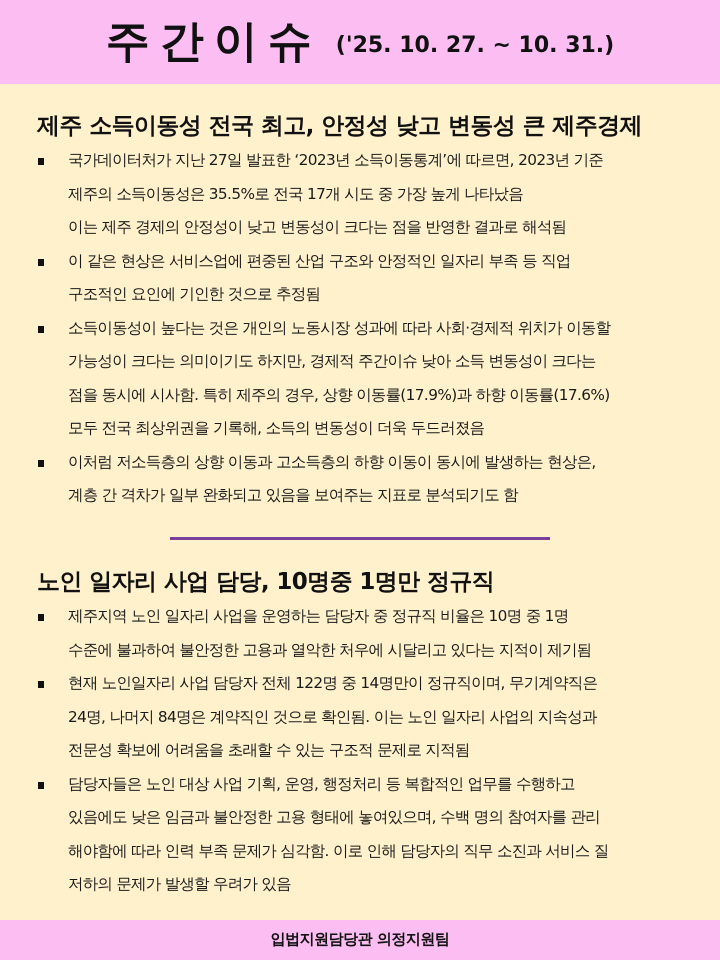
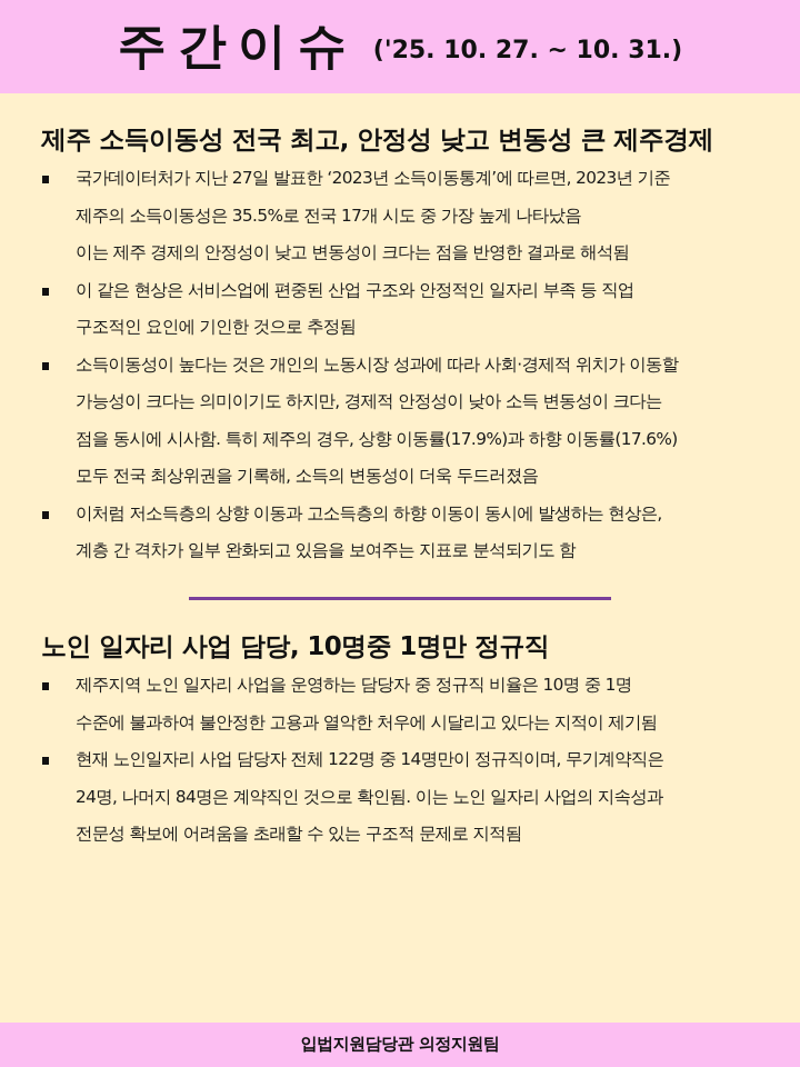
  주간이슈
  ('25. 10. 27. ~ 10. 31.)
  제주 소득이동성 전국 최고, 안정성 낮고 변동성 큰 제주경제
  국가데이터처가 지난 27일 발표한 ‘2023년 소득이동통계’에 따르면, 2023년 기준
  제주의 소득이동성은 35.5%로 전국 17개 시도 중 가장 높게 나타났음
  이는 제주 경제의 안정성이 낮고 변동성이 크다는 점을 반영한 결과로 해석됨
  이 같은 현상은 서비스업에 편중된 산업 구조와 안정적인 일자리 부족 등 직업
  구조적인 요인에 기인한 것으로 추정됨
  소득이동성이 높다는 것은 개인의 노동시장 성과에 따라 사회·경제적 위치가 이동할
- 가능성이 크다는 의미이기도 하지만, 경제적 주간이슈 낮아 소득 변동성이 크다는
+ 가능성이 크다는 의미이기도 하지만, 경제적 안정성이 낮아 소득 변동성이 크다는
  점을 동시에 시사함. 특히 제주의 경우, 상향 이동률(17.9%)과 하향 이동률(17.6%)
  모두 전국 최상위권을 기록해, 소득의 변동성이 더욱 두드러졌음
  이처럼 저소득층의 상향 이동과 고소득층의 하향 이동이 동시에 발생하는 현상은,
  계층 간 격차가 일부 완화되고 있음을 보여주는 지표로 분석되기도 함
  노인 일자리 사업 담당, 10명중 1명만 정규직
  제주지역 노인 일자리 사업을 운영하는 담당자 중 정규직 비율은 10명 중 1명
  수준에 불과하여 불안정한 고용과 열악한 처우에 시달리고 있다는 지적이 제기됨
  현재 노인일자리 사업 담당자 전체 122명 중 14명만이 정규직이며, 무기계약직은
  24명, 나머지 84명은 계약직인 것으로 확인됨. 이는 노인 일자리 사업의 지속성과
  전문성 확보에 어려움을 초래할 수 있는 구조적 문제로 지적됨
- 담당자들은 노인 대상 사업 기획, 운영, 행정처리 등 복합적인 업무를 수행하고
- 있음에도 낮은 임금과 불안정한 고용 형태에 놓여있으며, 수백 명의 참여자를 관리
- 해야함에 따라 인력 부족 문제가 심각함. 이로 인해 담당자의 직무 소진과 서비스 질
- 저하의 문제가 발생할 우려가 있음
  입법지원담당관 의정지원팀
